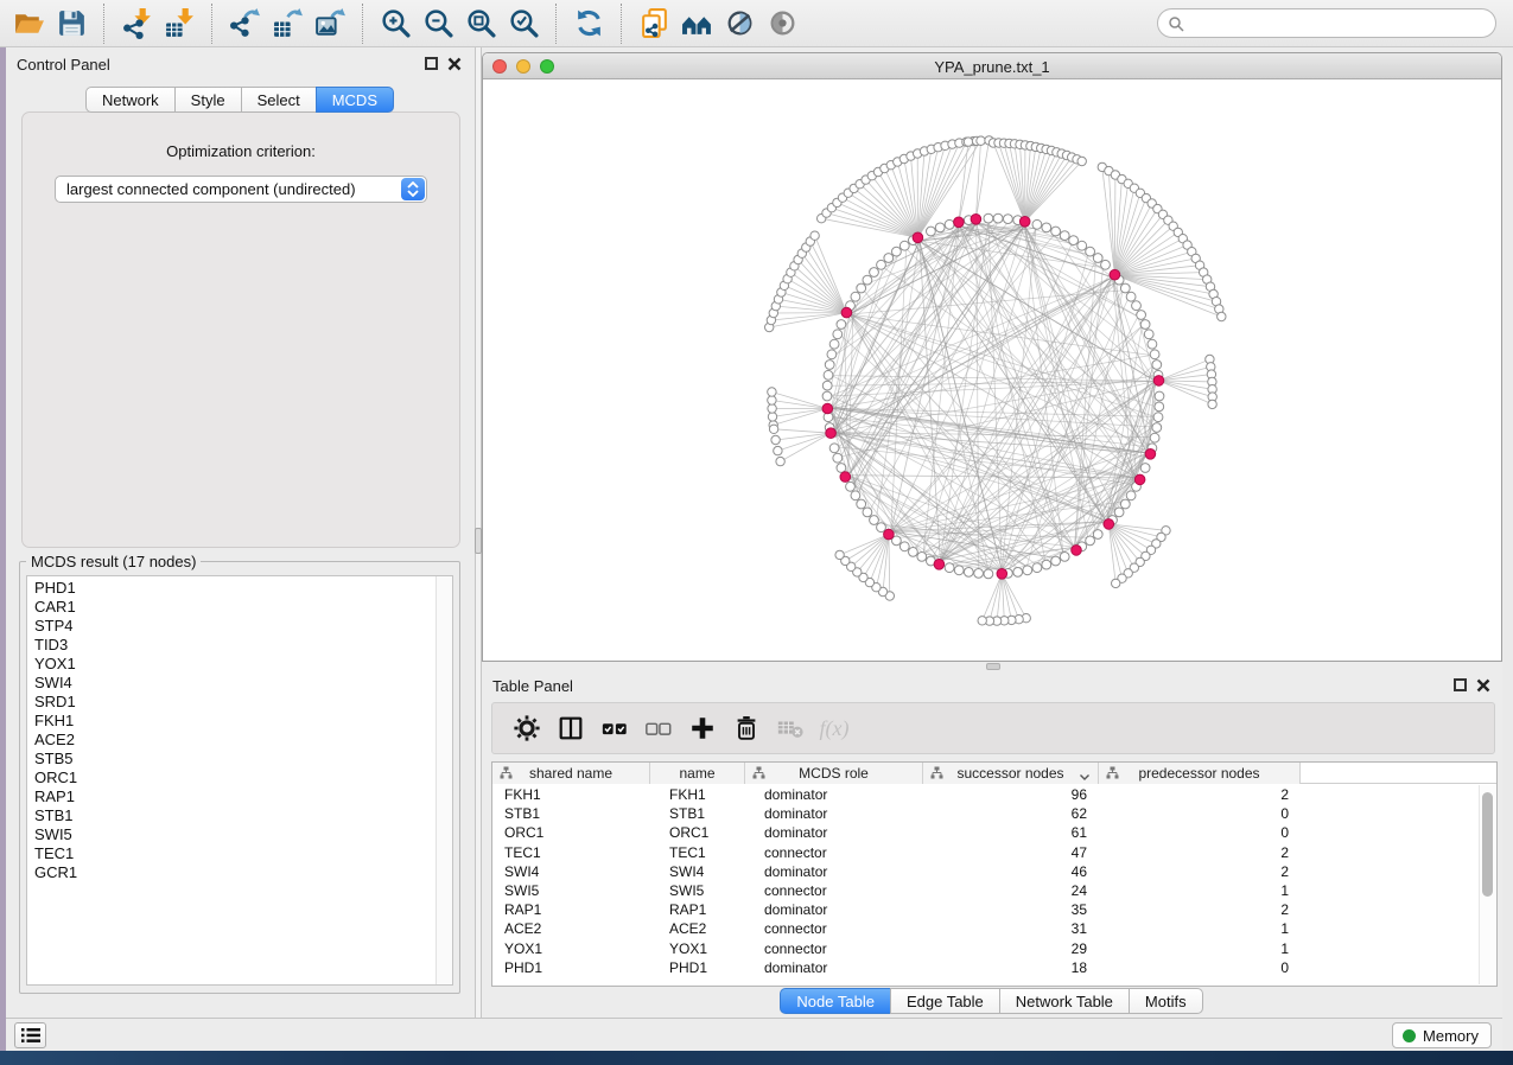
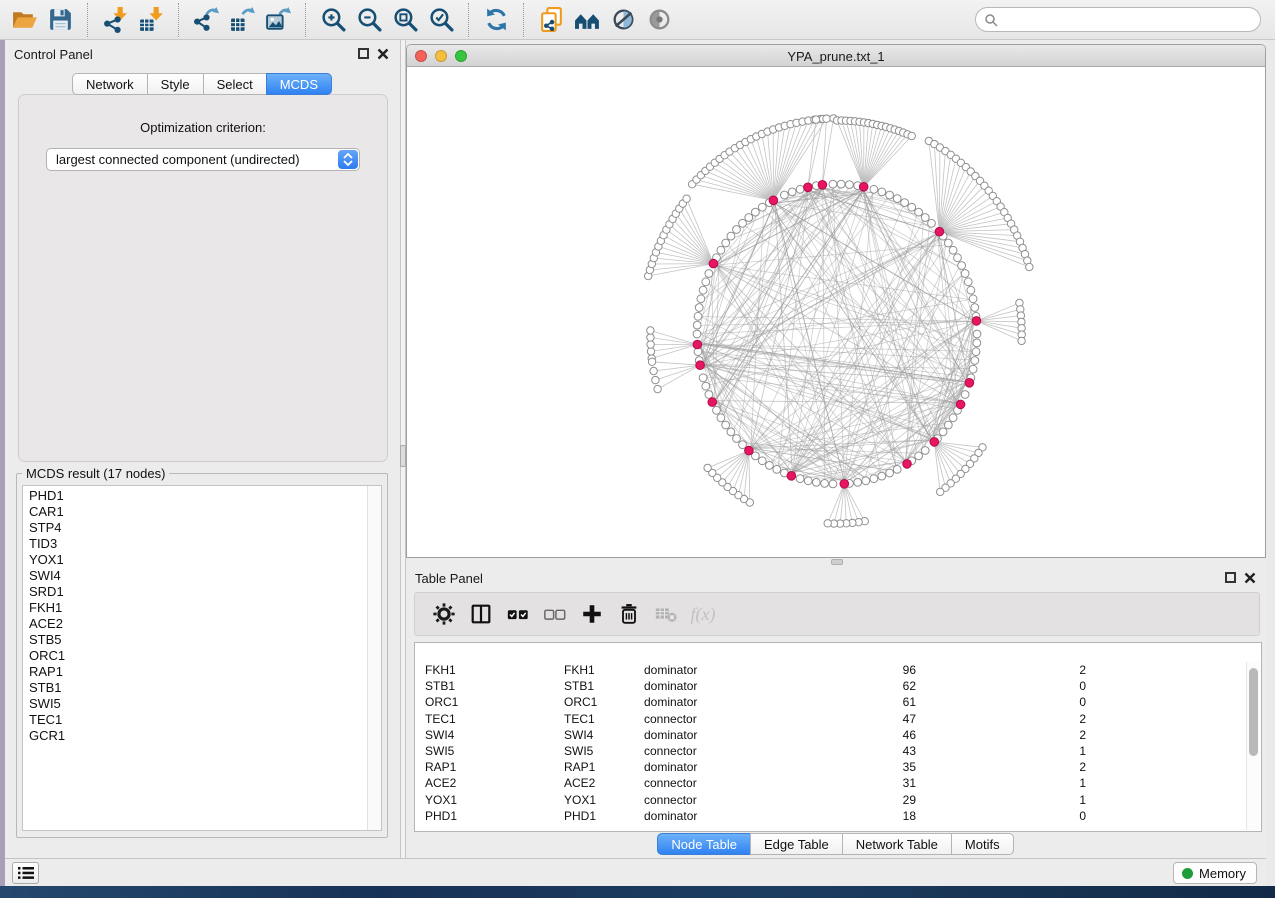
  Control Panel
  Network
  Style
  Select
  MCDS
  Optimization criterion:
  largest connected component (undirected)
  MCDS result (17 nodes)
  PHD1
  CAR1
  STP4
  TID3
  YOX1
  SWI4
  SRD1
  FKH1
  ACE2
  STB5
  ORC1
  RAP1
  STB1
  SWI5
  TEC1
  GCR1
  YPA_prune.txt_1
  Table Panel
  f(x)
- shared name
- name
- MCDS role
- successor nodes
- predecessor nodes
  FKH1
  FKH1
  dominator
  96
  2
  STB1
  STB1
  dominator
  62
  0
  ORC1
  ORC1
  dominator
  61
  0
  TEC1
  TEC1
  connector
  47
  2
  SWI4
  SWI4
  dominator
  46
  2
  SWI5
  SWI5
  connector
- 24
+ 43
  1
  RAP1
  RAP1
  dominator
  35
  2
  ACE2
  ACE2
  connector
  31
  1
  YOX1
  YOX1
  connector
  29
  1
  PHD1
  PHD1
  dominator
  18
  0
  Node Table
  Edge Table
  Network Table
  Motifs
  Memory
